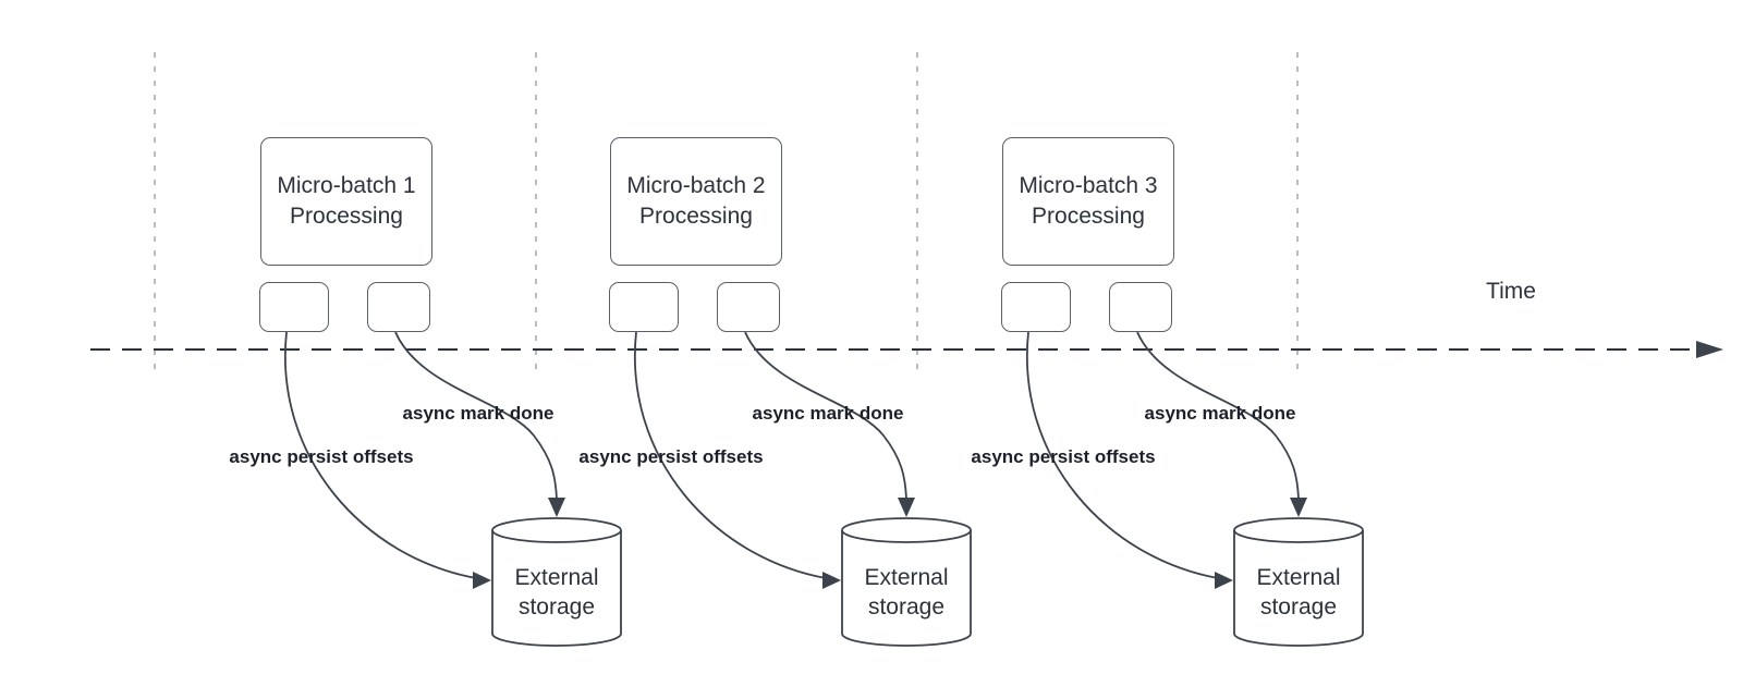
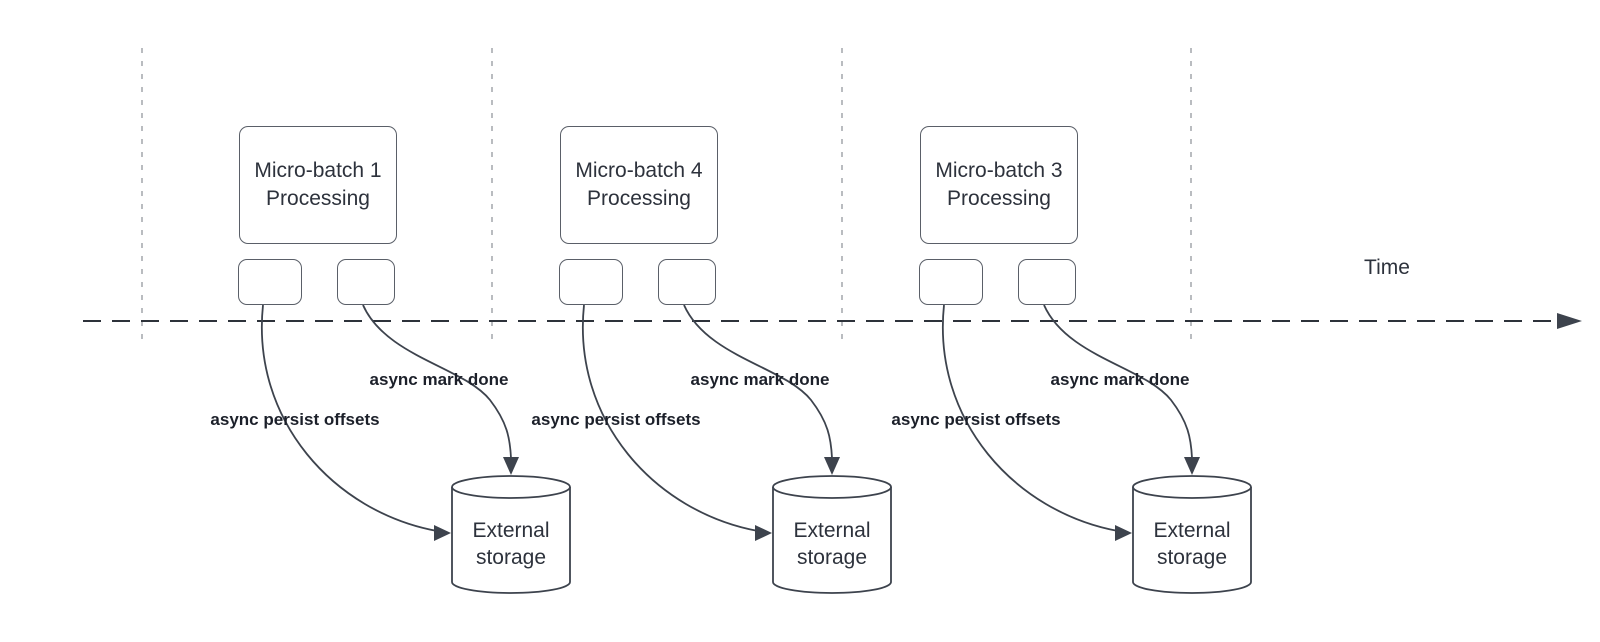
  Micro-batch 1
  Processing
  async persist offsets
  async mark done
  External
  storage
- Micro-batch 2
+ Micro-batch 4
  Processing
  async persist offsets
  async mark done
  External
  storage
  Micro-batch 3
  Processing
  async persist offsets
  async mark done
  External
  storage
  Time
